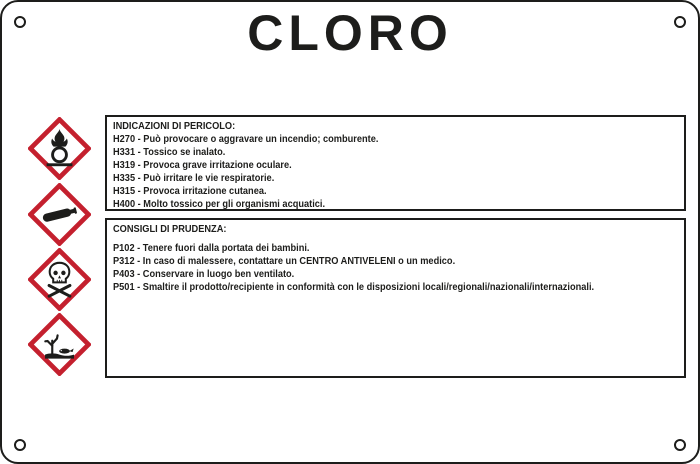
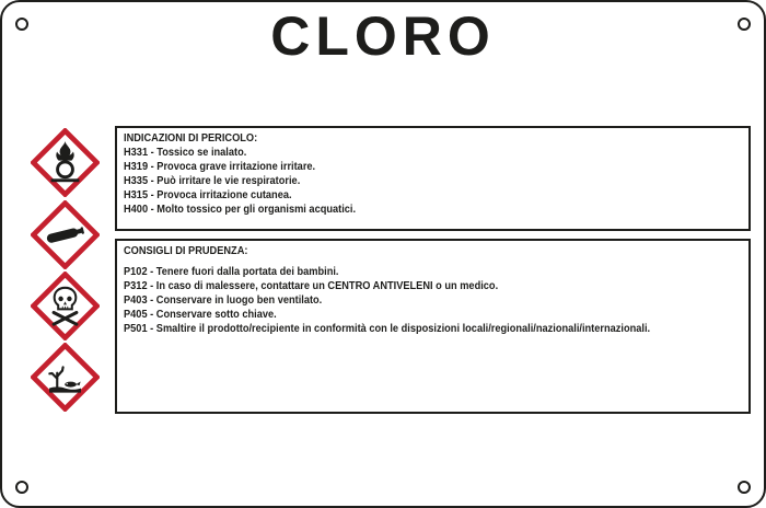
  CLORO
  INDICAZIONI DI PERICOLO:
- H270 - Può provocare o aggravare un incendio; comburente.
  H331 - Tossico se inalato.
- H319 - Provoca grave irritazione oculare.
+ H319 - Provoca grave irritazione irritare.
  H335 - Può irritare le vie respiratorie.
  H315 - Provoca irritazione cutanea.
  H400 - Molto tossico per gli organismi acquatici.
  CONSIGLI DI PRUDENZA:
  P102 - Tenere fuori dalla portata dei bambini.
  P312 - In caso di malessere, contattare un CENTRO ANTIVELENI o un medico.
  P403 - Conservare in luogo ben ventilato.
+ P405 - Conservare sotto chiave.
  P501 - Smaltire il prodotto/recipiente in conformità con le disposizioni locali/regionali/nazionali/internazionali.
